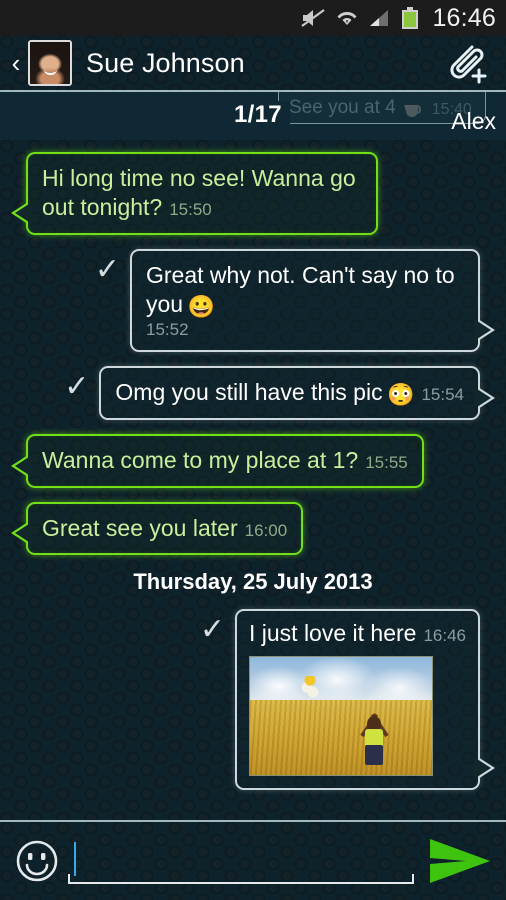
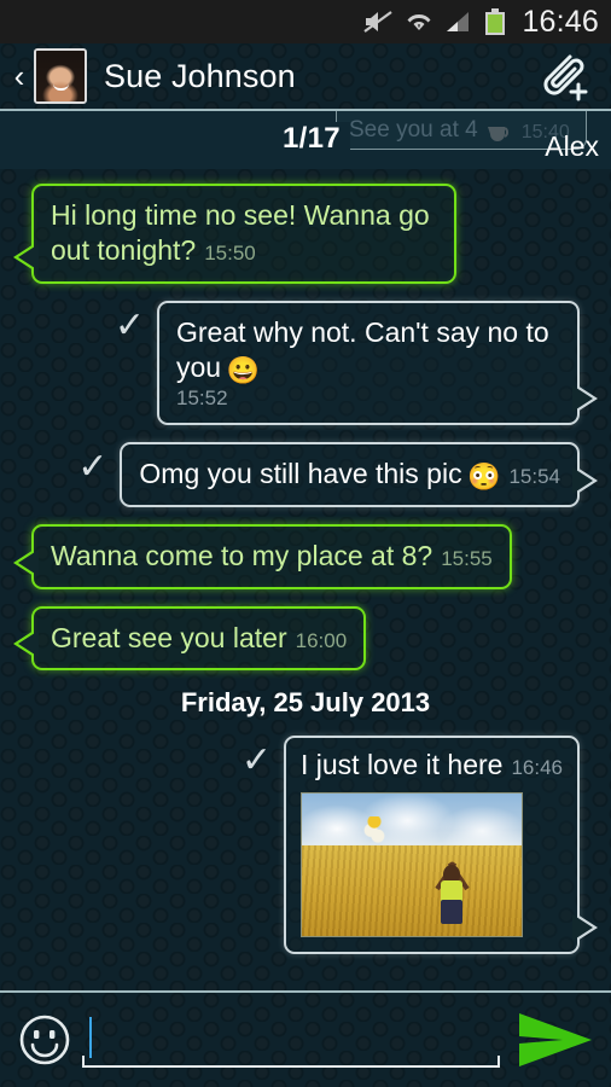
  16:46
  ‹
  Sue Johnson
  See you at 4
  15:40
  1/17
  Alex
  Hi long time no see! Wanna go out tonight? 15:50
  ✓
  Great why not. Can't say no to you 😀
  15:52
  ✓
  Omg you still have this pic 😳 15:54
- Wanna come to my place at 1? 15:55
+ Wanna come to my place at 8? 15:55
  Great see you later 16:00
- Thursday, 25 July 2013
+ Friday, 25 July 2013
  ✓
  I just love it here
  16:46
